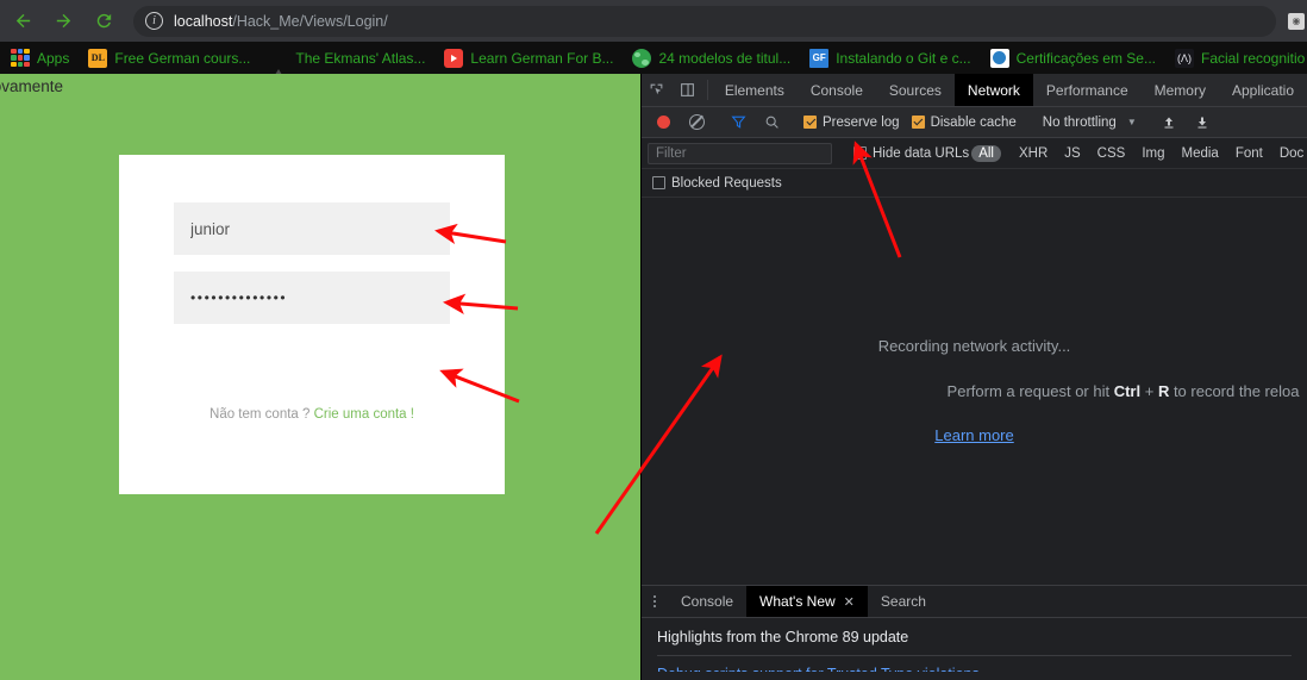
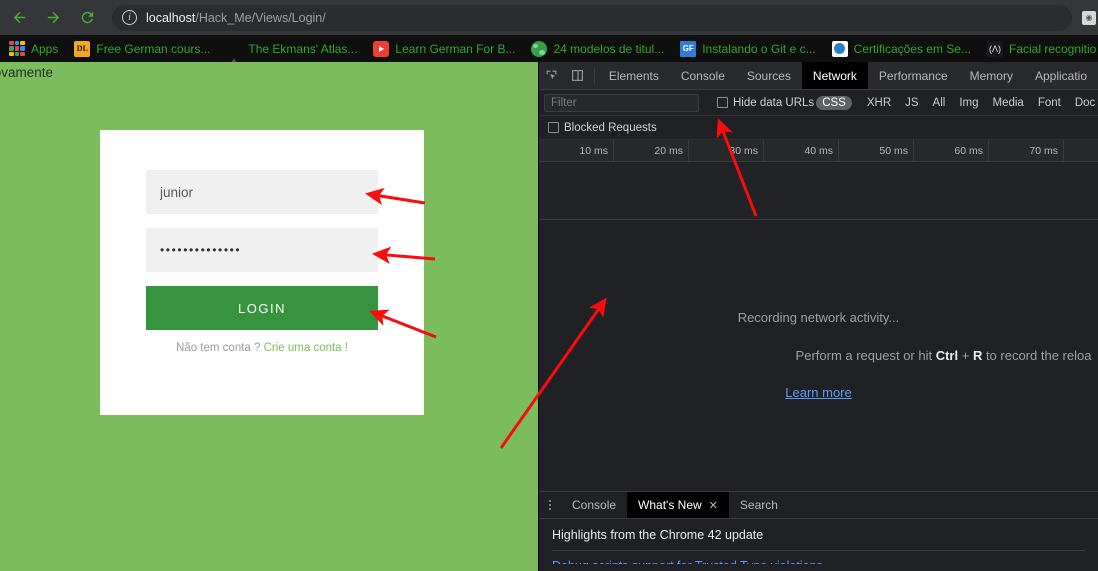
  i
  localhost/Hack_Me/Views/Login/
  ◉
  Apps
  DL
  Free German cours...
  The Ekmans' Atlas...
  Learn German For B...
  24 modelos de titul...
  GF
  Instalando o Git e c...
  Certificações em Se...
  (Λ)
  Facial recognitio
  junior
  ••••••••••••••
+ LOGIN
  Não tem conta ? Crie uma conta !
  Elements
  Console
  Sources
  Network
  Performance
  Memory
  Applicatio
- Preserve log
- Disable cache
- No throttling
- ▼
  Filter
  Hide data URLs
- All
+ CSS
  XHR
  JS
- CSS
+ All
  Img
  Media
  Font
  Doc
  Blocked Requests
+ 10 ms
+ 20 ms
+ 30 ms
+ 40 ms
+ 50 ms
+ 60 ms
+ 70 ms
  Recording network activity...
  Perform a request or hit Ctrl + R to record the reloa
  Learn more
  Console
  What's New
  ✕
  Search
- Highlights from the Chrome 89 update
+ Highlights from the Chrome 42 update
